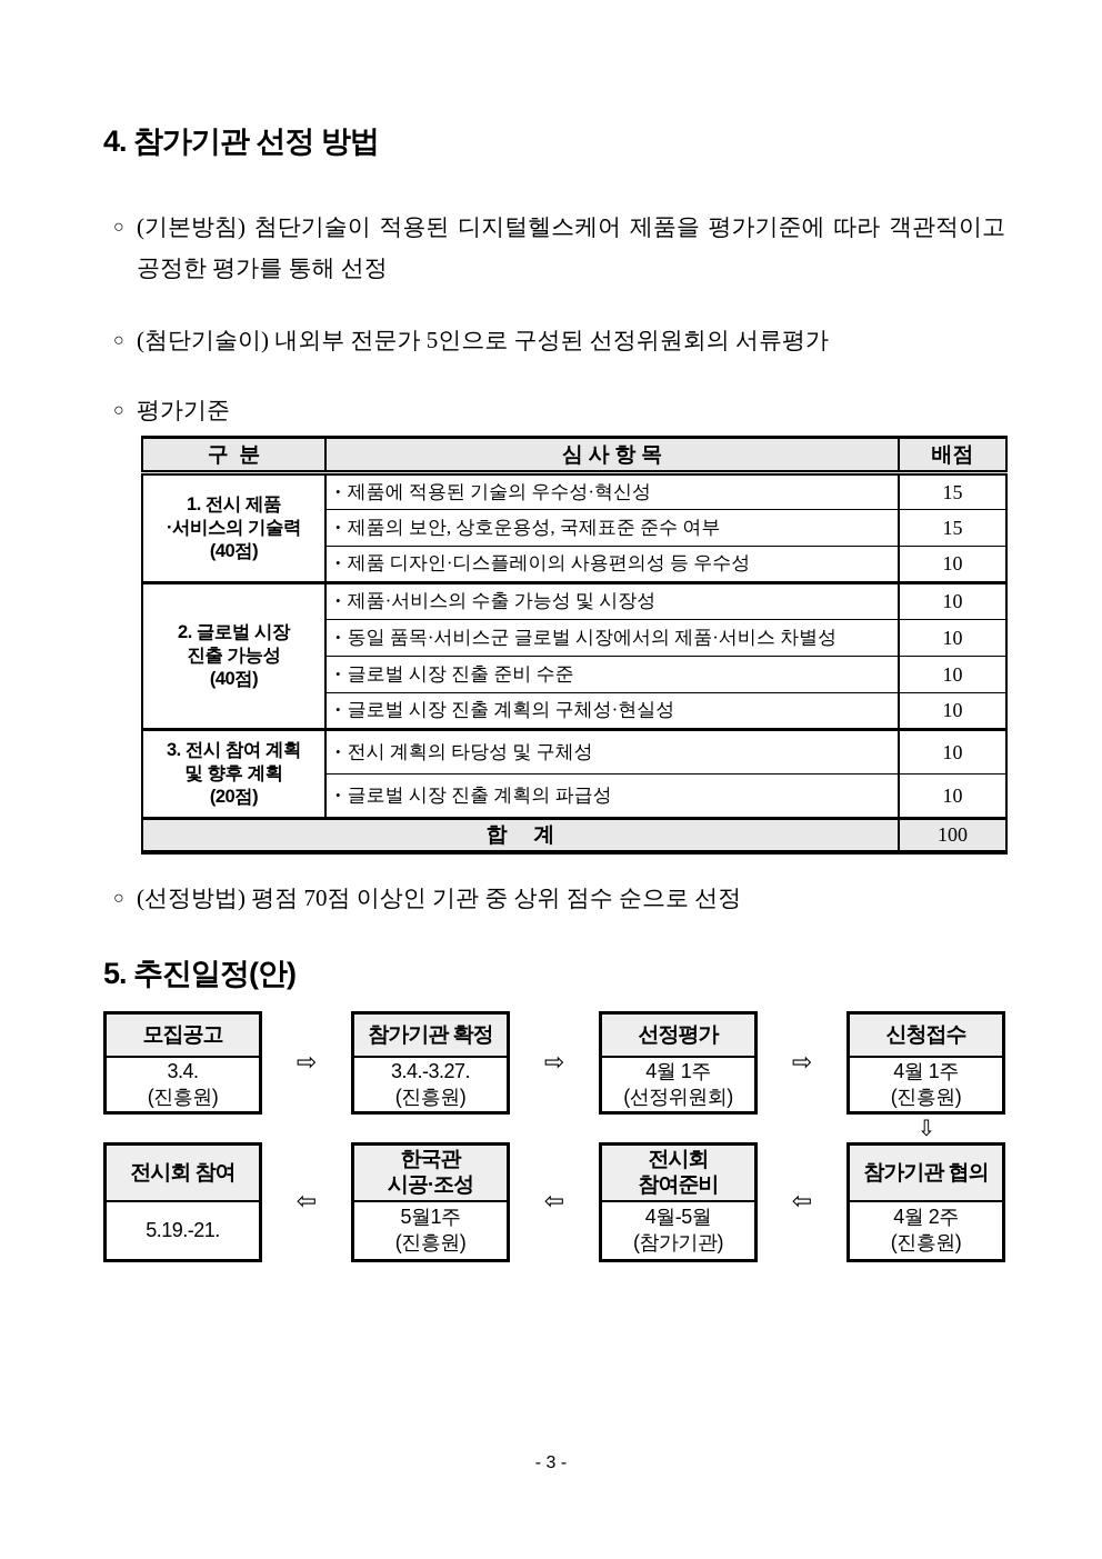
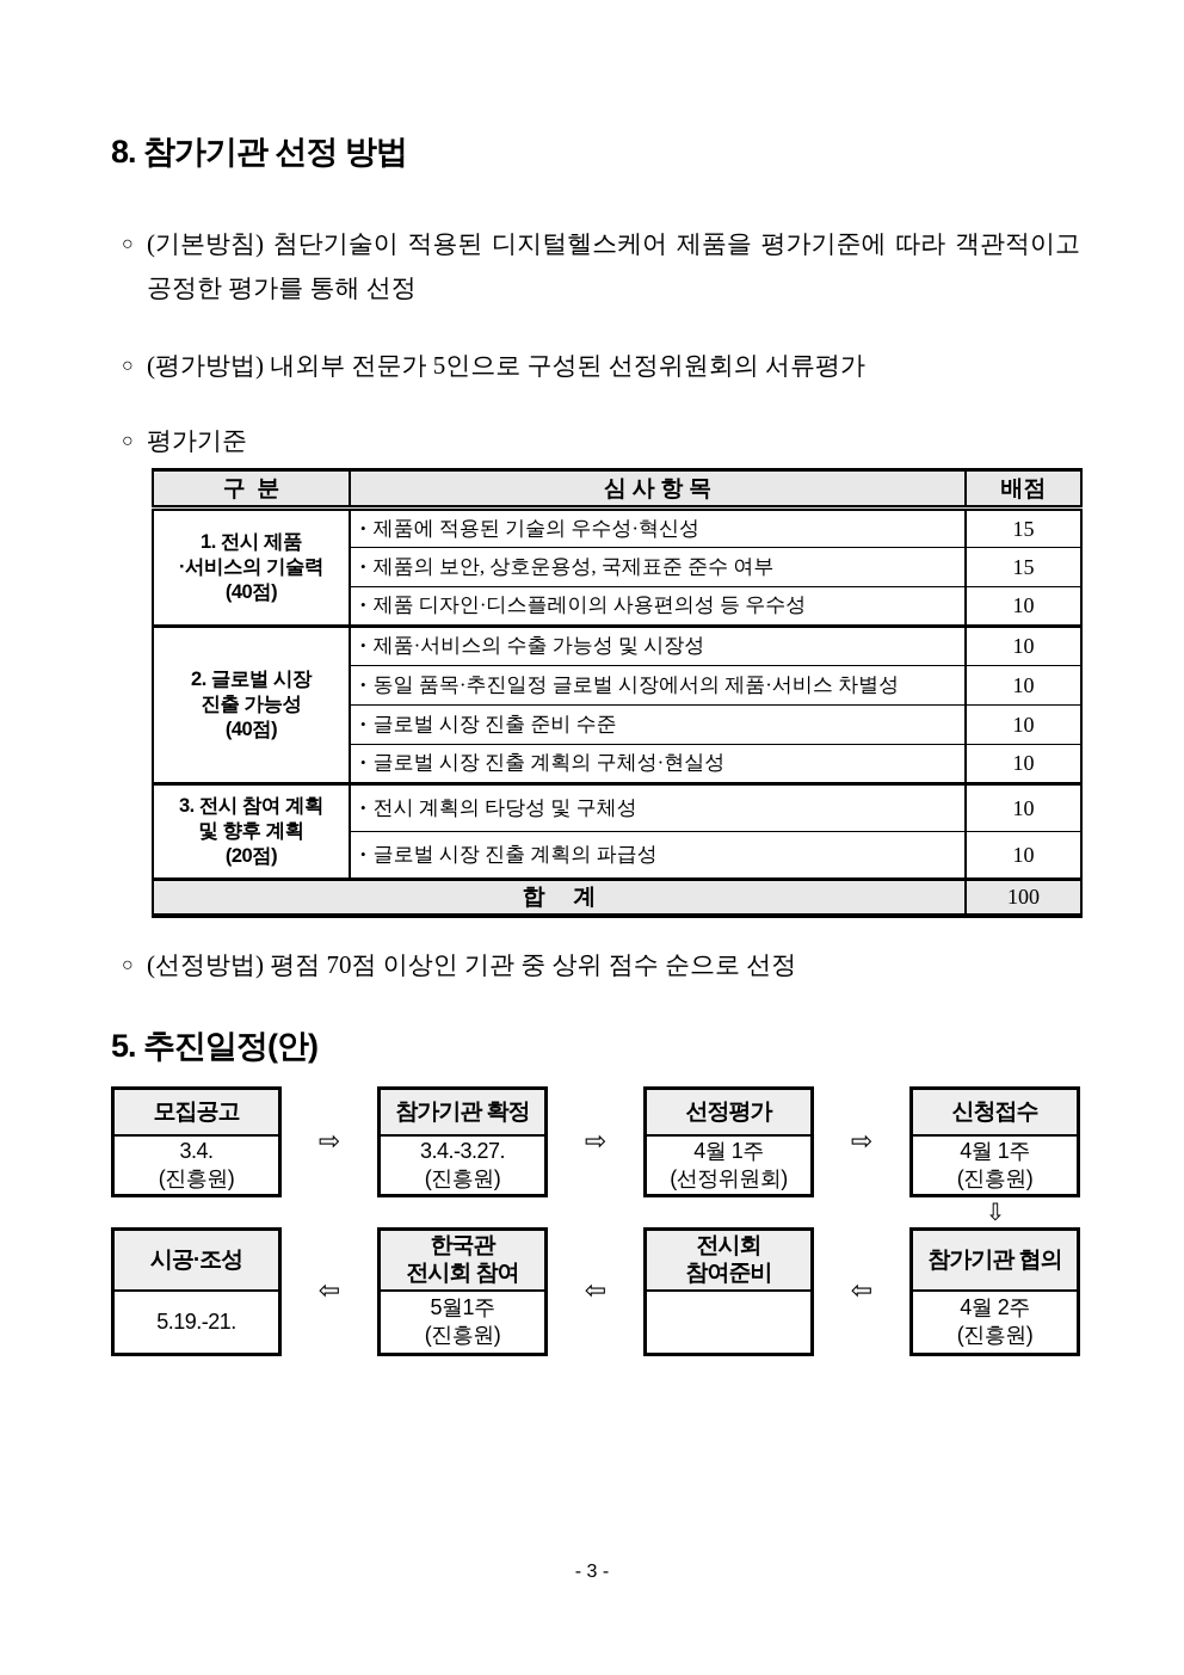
- 4. 참가기관 선정 방법
+ 8. 참가기관 선정 방법
  ○
  (기본방침) 첨단기술이 적용된 디지털헬스케어 제품을 평가기준에 따라 객관적이고 공정한 평가를 통해 선정
  ○
- (첨단기술이) 내외부 전문가 5인으로 구성된 선정위원회의 서류평가
+ (평가방법) 내외부 전문가 5인으로 구성된 선정위원회의 서류평가
  ○
  평가기준
  구 분	심 사 항 목	배점
  1. 전시 제품 ·서비스의 기술력 (40점)	• 제품에 적용된 기술의 우수성·혁신성	15
  • 제품의 보안, 상호운용성, 국제표준 준수 여부	15
  • 제품 디자인·디스플레이의 사용편의성 등 우수성	10
  2. 글로벌 시장 진출 가능성 (40점)	• 제품·서비스의 수출 가능성 및 시장성	10
- • 동일 품목·서비스군 글로벌 시장에서의 제품·서비스 차별성	10
+ • 동일 품목·추진일정 글로벌 시장에서의 제품·서비스 차별성	10
  • 글로벌 시장 진출 준비 수준	10
  • 글로벌 시장 진출 계획의 구체성·현실성	10
  3. 전시 참여 계획 및 향후 계획 (20점)	• 전시 계획의 타당성 및 구체성	10
  • 글로벌 시장 진출 계획의 파급성	10
  합 계	100
  ○
  (선정방법) 평점 70점 이상인 기관 중 상위 점수 순으로 선정
  5. 추진일정(안)
  모집공고
  3.4.
  (진흥원)
  ⇨
  참가기관 확정
  3.4.-3.27.
  (진흥원)
  ⇨
  선정평가
  4월 1주
  (선정위원회)
  ⇨
  신청접수
  4월 1주
  (진흥원)
  ⇩
- 전시회 참여
+ 시공·조성
  5.19.-21.
  ⇦
  한국관
- 시공·조성
+ 전시회 참여
  5월1주
  (진흥원)
  ⇦
  전시회
  참여준비
- 4월-5월
- (참가기관)
  ⇦
  참가기관 협의
  4월 2주
  (진흥원)
  - 3 -
